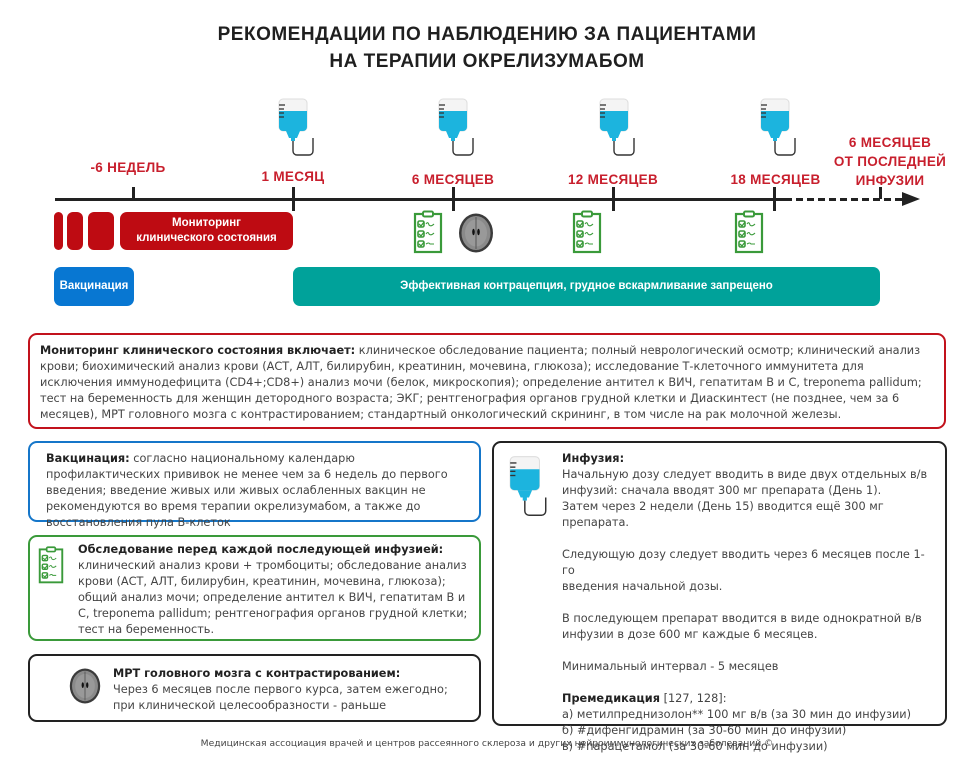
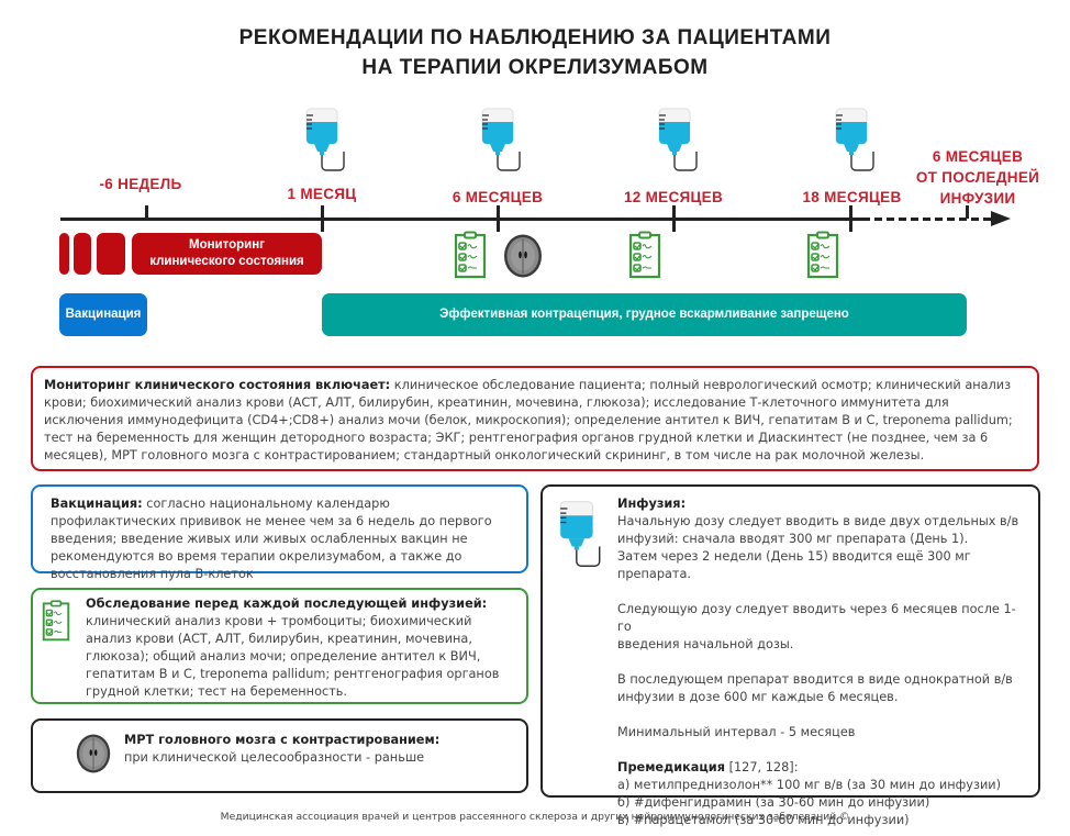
  РЕКОМЕНДАЦИИ ПО НАБЛЮДЕНИЮ ЗА ПАЦИЕНТАМИ
  НА ТЕРАПИИ ОКРЕЛИЗУМАБОМ
  -6 НЕДЕЛЬ
  1 МЕСЯЦ
  6 МЕСЯЦЕВ
  12 МЕСЯЦЕВ
  18 МЕСЯЦЕВ
  6 МЕСЯЦЕВ
  ОТ ПОСЛЕДНЕЙ
  ИНФУЗИИ
  Мониторинг
  клинического состояния
  Вакцинация
  Эффективная контрацепция, грудное вскармливание запрещено
  Мониторинг клинического состояния включает: клиническое обследование пациента; полный неврологический осмотр; клинический анализ крови; биохимический анализ крови (АСТ, АЛТ, билирубин, креатинин, мочевина, глюкоза); исследование Т-клеточного иммунитета для исключения иммунодефицита (CD4+;CD8+) анализ мочи (белок, микроскопия); определение антител к ВИЧ, гепатитам В и С, treponema pallidum; тест на беременность для женщин детородного возраста; ЭКГ; рентгенография органов грудной клетки и Диаскинтест (не позднее, чем за 6 месяцев), МРТ головного мозга с контрастированием; стандартный онкологический скрининг, в том числе на рак молочной железы.
  Вакцинация: согласно национальному календарю профилактических прививок не менее чем за 6 недель до первого введения; введение живых или живых ослабленных вакцин не рекомендуются во время терапии окрелизумабом, а также до восстановления пула В-клеток
  Обследование перед каждой последующей инфузией:
- клинический анализ крови + тромбоциты; обследование анализ крови (АСТ, АЛТ, билирубин, креатинин, мочевина, глюкоза); общий анализ мочи; определение антител к ВИЧ, гепатитам В и С, treponema pallidum; рентгенография органов грудной клетки; тест на беременность.
+ клинический анализ крови + тромбоциты; биохимический анализ крови (АСТ, АЛТ, билирубин, креатинин, мочевина, глюкоза); общий анализ мочи; определение антител к ВИЧ, гепатитам В и С, treponema pallidum; рентгенография органов грудной клетки; тест на беременность.
  МРТ головного мозга с контрастированием:
- Через 6 месяцев после первого курса, затем ежегодно;
  при клинической целесообразности - раньше
  Инфузия:
  Начальную дозу следует вводить в виде двух отдельных в/в
  инфузий: сначала вводят 300 мг препарата (День 1).
  Затем через 2 недели (День 15) вводится ещё 300 мг препарата.
  Следующую дозу следует вводить через 6 месяцев после 1-го
  введения начальной дозы.
  В последующем препарат вводится в виде однократной в/в
  инфузии в дозе 600 мг каждые 6 месяцев.
  Минимальный интервал - 5 месяцев
  Премедикация [127, 128]:
  а) метилпреднизолон** 100 мг в/в (за 30 мин до инфузии)
  б) #дифенгидрамин (за 30-60 мин до инфузии)
  в) #парацетамол (за 30-60 мин до инфузии)
  Медицинская ассоциация врачей и центров рассеянного склероза и других нейроиммунологических заболеваний ©
